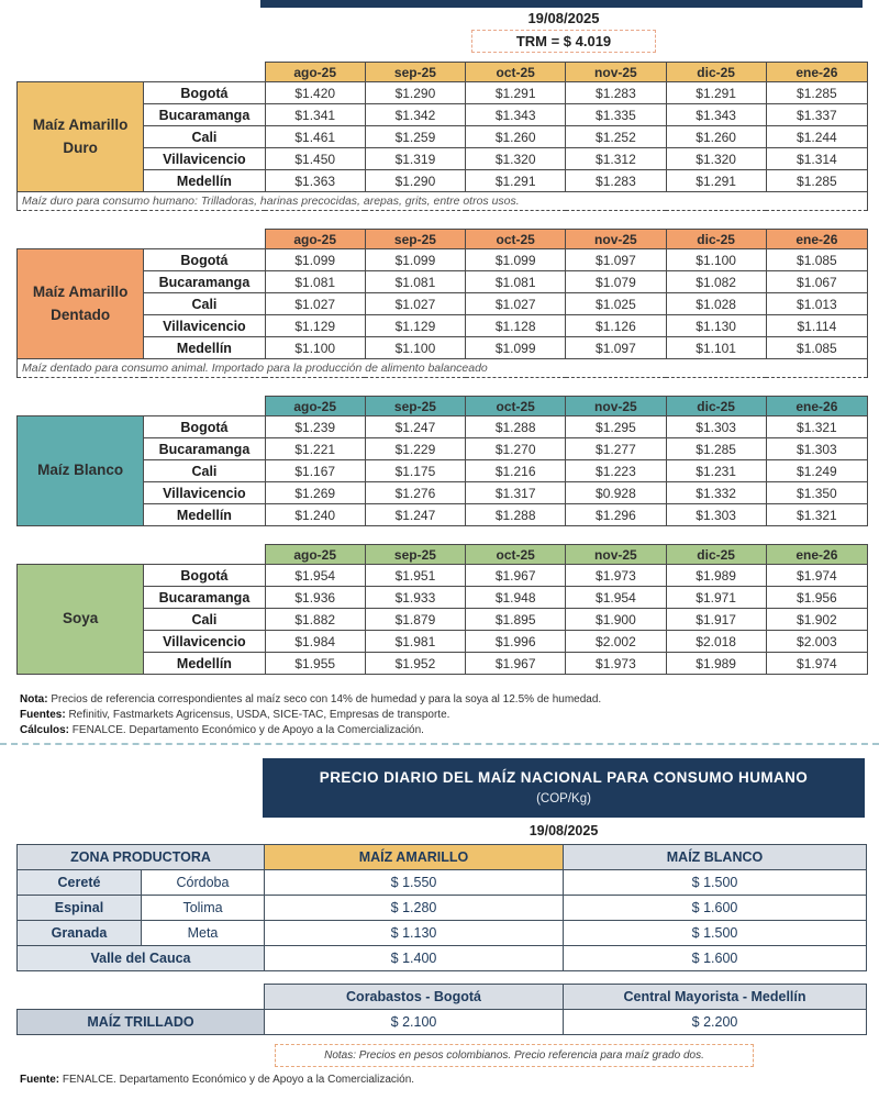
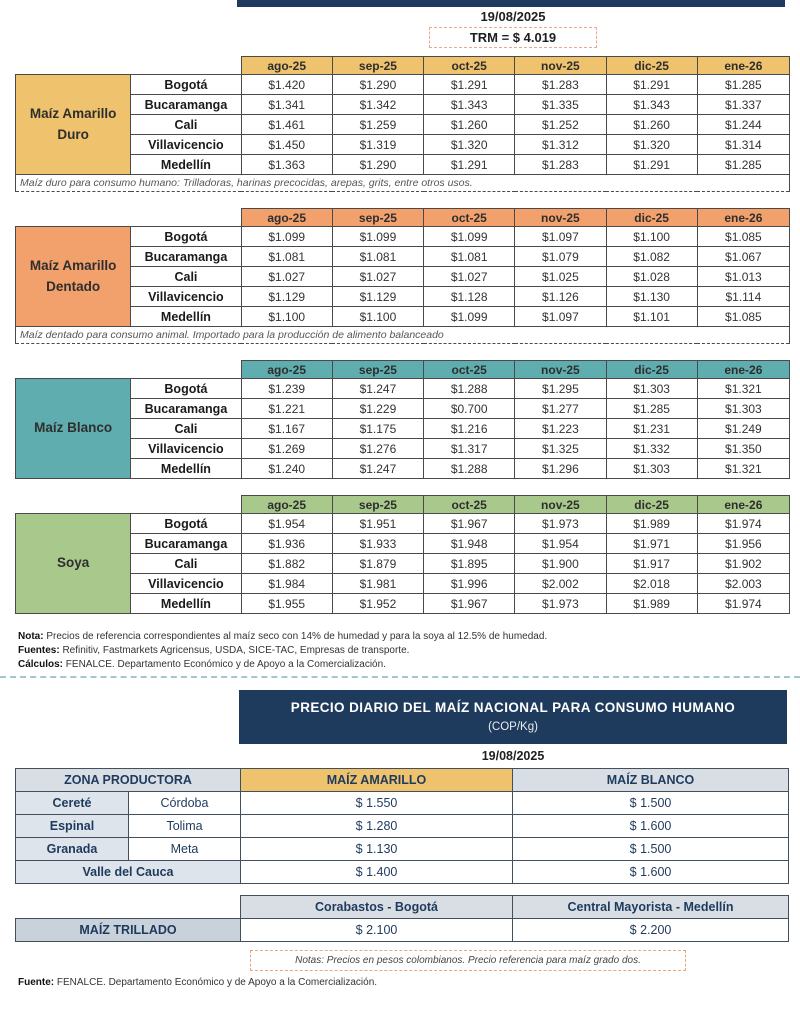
  19/08/2025
  TRM = $ 4.019
  	ago-25	sep-25	oct-25	nov-25	dic-25	ene-26
  Maíz Amarillo Duro	Bogotá	$1.420	$1.290	$1.291	$1.283	$1.291	$1.285
  Bucaramanga	$1.341	$1.342	$1.343	$1.335	$1.343	$1.337
  Cali	$1.461	$1.259	$1.260	$1.252	$1.260	$1.244
  Villavicencio	$1.450	$1.319	$1.320	$1.312	$1.320	$1.314
  Medellín	$1.363	$1.290	$1.291	$1.283	$1.291	$1.285
  Maíz duro para consumo humano: Trilladoras, harinas precocidas, arepas, grits, entre otros usos.
  	ago-25	sep-25	oct-25	nov-25	dic-25	ene-26
  Maíz Amarillo Dentado	Bogotá	$1.099	$1.099	$1.099	$1.097	$1.100	$1.085
  Bucaramanga	$1.081	$1.081	$1.081	$1.079	$1.082	$1.067
  Cali	$1.027	$1.027	$1.027	$1.025	$1.028	$1.013
  Villavicencio	$1.129	$1.129	$1.128	$1.126	$1.130	$1.114
  Medellín	$1.100	$1.100	$1.099	$1.097	$1.101	$1.085
  Maíz dentado para consumo animal. Importado para la producción de alimento balanceado
  	ago-25	sep-25	oct-25	nov-25	dic-25	ene-26
  Maíz Blanco	Bogotá	$1.239	$1.247	$1.288	$1.295	$1.303	$1.321
- Bucaramanga	$1.221	$1.229	$1.270	$1.277	$1.285	$1.303
+ Bucaramanga	$1.221	$1.229	$0.700	$1.277	$1.285	$1.303
  Cali	$1.167	$1.175	$1.216	$1.223	$1.231	$1.249
- Villavicencio	$1.269	$1.276	$1.317	$0.928	$1.332	$1.350
+ Villavicencio	$1.269	$1.276	$1.317	$1.325	$1.332	$1.350
  Medellín	$1.240	$1.247	$1.288	$1.296	$1.303	$1.321
  	ago-25	sep-25	oct-25	nov-25	dic-25	ene-26
  Soya	Bogotá	$1.954	$1.951	$1.967	$1.973	$1.989	$1.974
  Bucaramanga	$1.936	$1.933	$1.948	$1.954	$1.971	$1.956
  Cali	$1.882	$1.879	$1.895	$1.900	$1.917	$1.902
  Villavicencio	$1.984	$1.981	$1.996	$2.002	$2.018	$2.003
  Medellín	$1.955	$1.952	$1.967	$1.973	$1.989	$1.974
  Nota: Precios de referencia correspondientes al maíz seco con 14% de humedad y para la soya al 12.5% de humedad.
  Fuentes: Refinitiv, Fastmarkets Agricensus, USDA, SICE-TAC, Empresas de transporte.
  Cálculos: FENALCE. Departamento Económico y de Apoyo a la Comercialización.
  PRECIO DIARIO DEL MAÍZ NACIONAL PARA CONSUMO HUMANO
  (COP/Kg)
  19/08/2025
  ZONA PRODUCTORA	MAÍZ AMARILLO	MAÍZ BLANCO
  Cereté	Córdoba	$ 1.550	$ 1.500
  Espinal	Tolima	$ 1.280	$ 1.600
  Granada	Meta	$ 1.130	$ 1.500
  Valle del Cauca	$ 1.400	$ 1.600
  	Corabastos - Bogotá	Central Mayorista - Medellín
  MAÍZ TRILLADO	$ 2.100	$ 2.200
  Notas: Precios en pesos colombianos. Precio referencia para maíz grado dos.
  Fuente: FENALCE. Departamento Económico y de Apoyo a la Comercialización.
